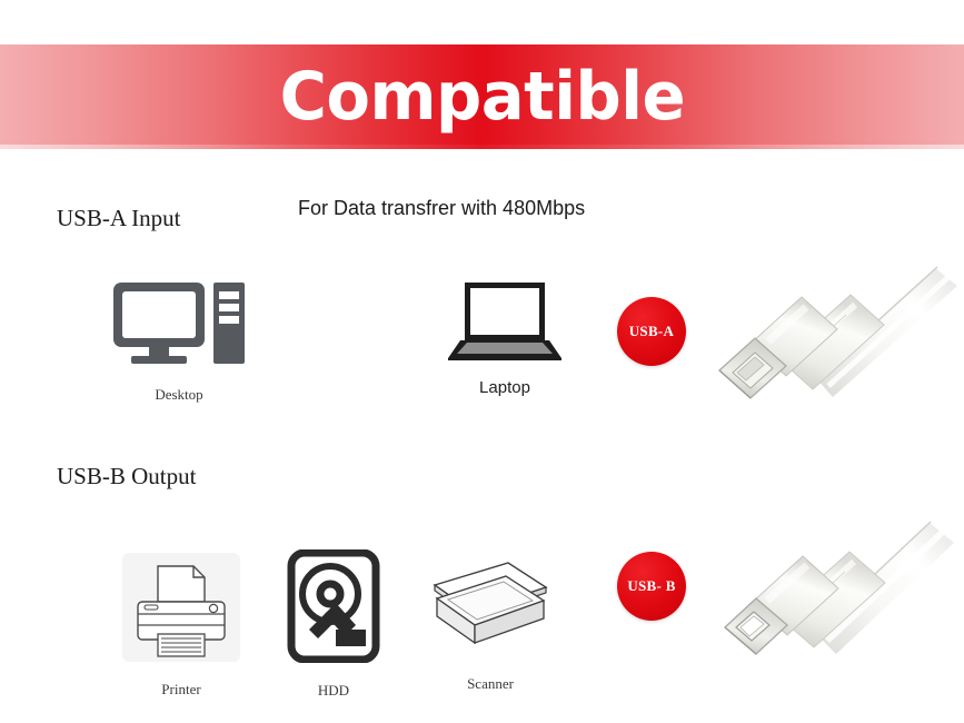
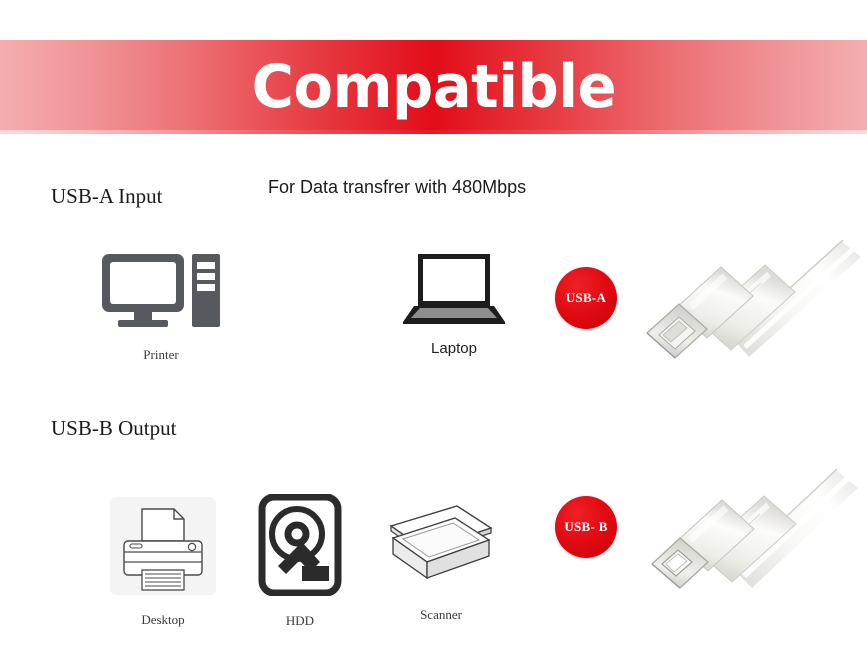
  Compatible
  USB-A Input
  For Data transfrer with 480Mbps
- Desktop
+ Printer
  Laptop
  USB-A
  USB-B Output
- Printer
+ Desktop
  HDD
  Scanner
  USB- B
